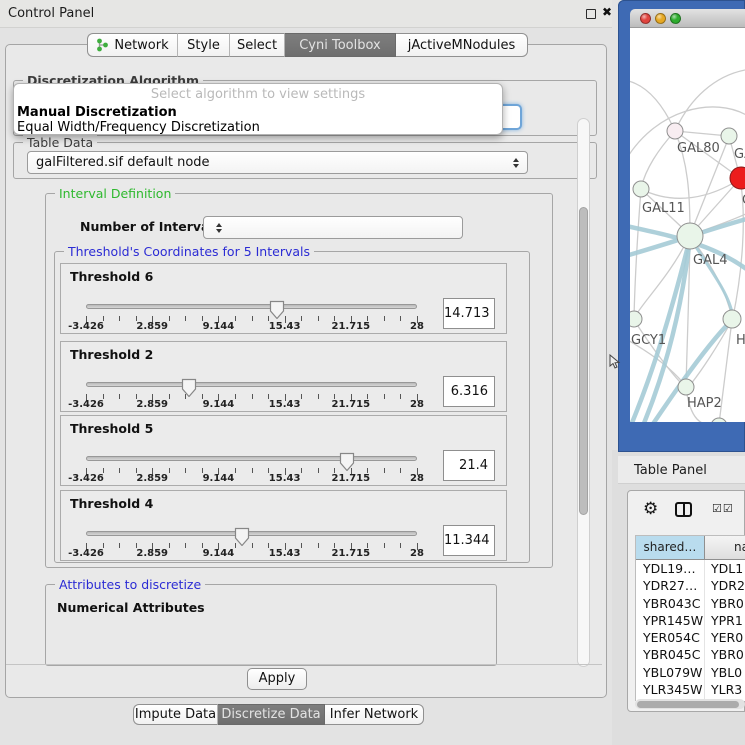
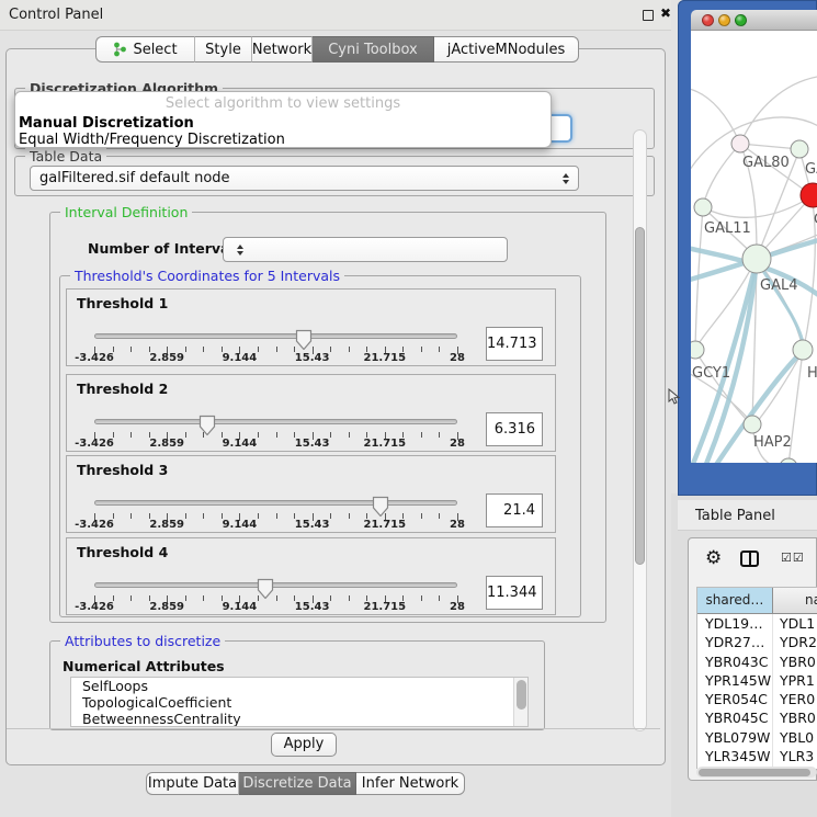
  Control Panel
  ✖
- Network
+ Select
  Style
- Select
+ Network
  Cyni Toolbox
  jActiveMNodules
  Discretization Algorithm
  Select algorithm to view settings
  Manual Discretization
  Equal Width/Frequency Discretization
  Table Data
  galFiltered.sif default node
  Interval Definition
  Number of Interv
  Threshold's Coordinates for 5 Intervals
- Threshold 6
+ Threshold 1
  -3.426
  2.859
  9.144
  15.43
  21.715
  28
  14.713
  Threshold 2
  -3.426
  2.859
  9.144
  15.43
  21.715
  28
  6.316
- Threshold 5
+ Threshold 3
  -3.426
  2.859
  9.144
  15.43
  21.715
  28
  21.4
  Threshold 4
  -3.426
  2.859
  9.144
  15.43
  21.715
  28
  11.344
  Attributes to discretize
  Numerical Attributes
+ SelfLoops
+ TopologicalCoefficient
+ BetweennessCentrality
  Apply
  Impute Data
  Discretize Data
  Infer Network
  GAL80
  GAL11
  GAL4
  GCY1
  H
  HAP2
  Table Panel
  ⚙
  ☑☑
  shared…
  YDL19…
  YDL1
  YDR27…
  YDR2
  YBR043C
  YBR0
  YPR145W
  YPR1
  YER054C
  YER0
  YBR045C
  YBR0
  YBL079W
  YBL0
  YLR345W
  YLR3
